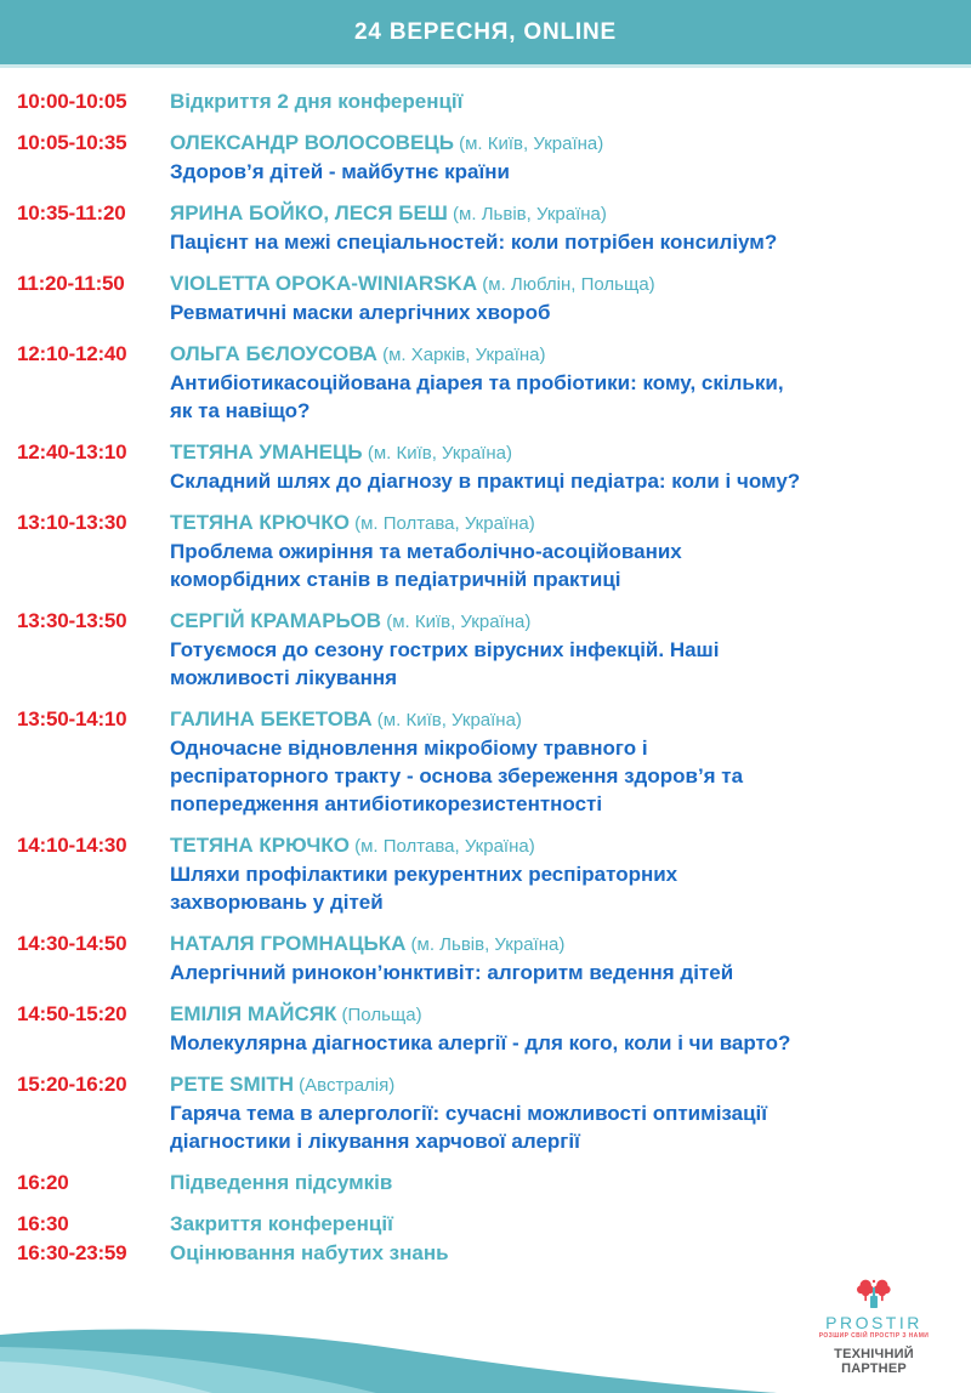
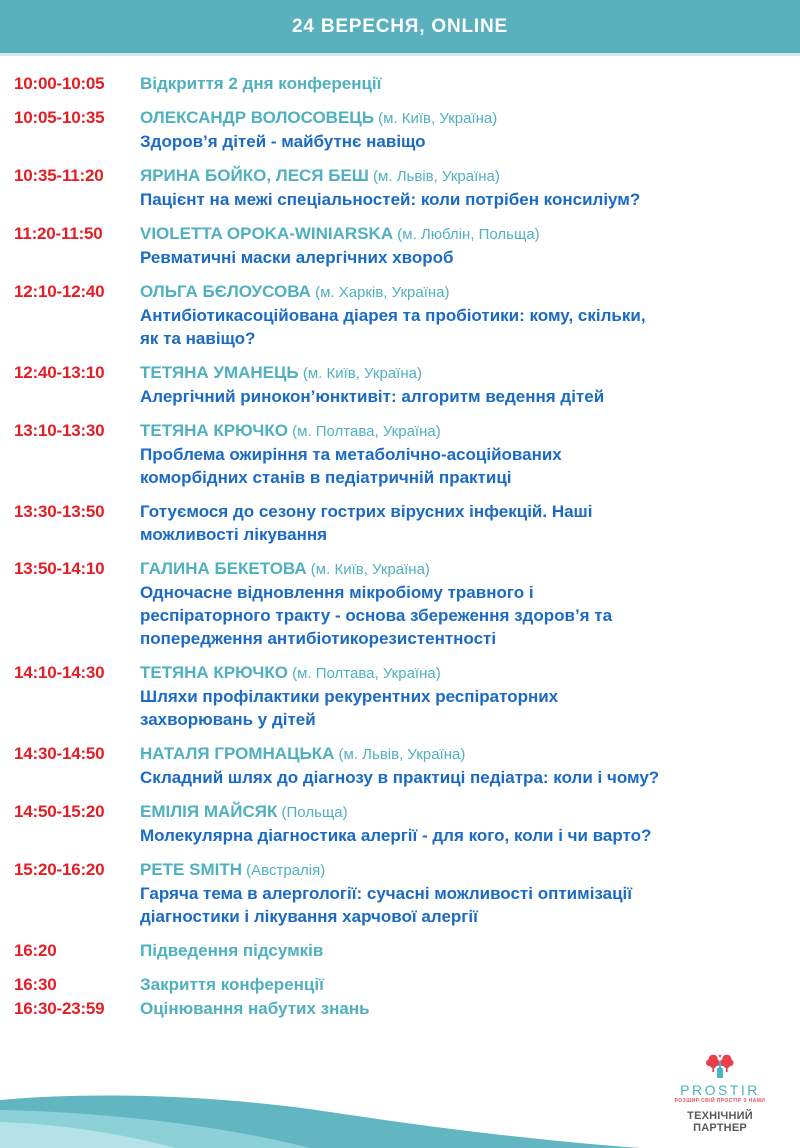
  24 ВЕРЕСНЯ, ONLINE
  10:00-10:05
  Відкриття 2 дня конференції
  10:05-10:35
  ОЛЕКСАНДР ВОЛОСОВЕЦЬ (м. Київ, Україна)
- Здоров’я дітей - майбутнє країни
+ Здоров’я дітей - майбутнє навіщо
  10:35-11:20
  ЯРИНА БОЙКО, ЛЕСЯ БЕШ (м. Львів, Україна)
  Пацієнт на межі спеціальностей: коли потрібен консиліум?
  11:20-11:50
  VIOLETTA OPOKA-WINIARSKA (м. Люблін, Польща)
  Ревматичні маски алергічних хвороб
  12:10-12:40
  ОЛЬГА БЄЛОУСОВА (м. Харків, Україна)
  Антибіотикасоційована діарея та пробіотики: кому, скільки,
  як та навіщо?
  12:40-13:10
  ТЕТЯНА УМАНЕЦЬ (м. Київ, Україна)
- Складний шлях до діагнозу в практиці педіатра: коли і чому?
+ Алергічний ринокон’юнктивіт: алгоритм ведення дітей
  13:10-13:30
  ТЕТЯНА КРЮЧКО (м. Полтава, Україна)
  Проблема ожиріння та метаболічно-асоційованих
  коморбідних станів в педіатричній практиці
  13:30-13:50
- СЕРГІЙ КРАМАРЬОВ (м. Київ, Україна)
  Готуємося до сезону гострих вірусних інфекцій. Наші
  можливості лікування
  13:50-14:10
  ГАЛИНА БЕКЕТОВА (м. Київ, Україна)
  Одночасне відновлення мікробіому травного і
  респіраторного тракту - основа збереження здоров’я та
  попередження антибіотикорезистентності
  14:10-14:30
  ТЕТЯНА КРЮЧКО (м. Полтава, Україна)
  Шляхи профілактики рекурентних респіраторних
  захворювань у дітей
  14:30-14:50
  НАТАЛЯ ГРОМНАЦЬКА (м. Львів, Україна)
- Алергічний ринокон’юнктивіт: алгоритм ведення дітей
+ Складний шлях до діагнозу в практиці педіатра: коли і чому?
  14:50-15:20
  ЕМІЛІЯ МАЙСЯК (Польща)
  Молекулярна діагностика алергії - для кого, коли і чи варто?
  15:20-16:20
  PETE SMITH (Австралія)
  Гаряча тема в алергології: сучасні можливості оптимізації
  діагностики і лікування харчової алергії
  16:20
  Підведення підсумків
  16:30
  Закриття конференції
  16:30-23:59
  Оцінювання набутих знань
  PROSTIR
  ТЕХНІЧНИЙ ПАРТНЕР
